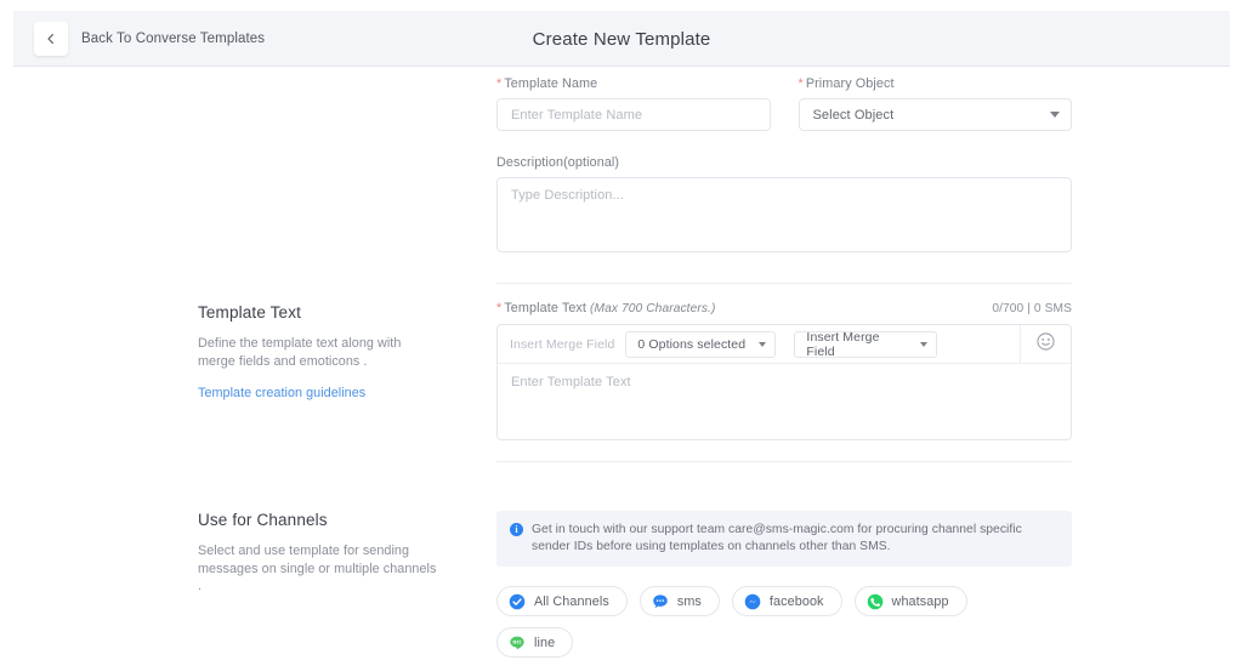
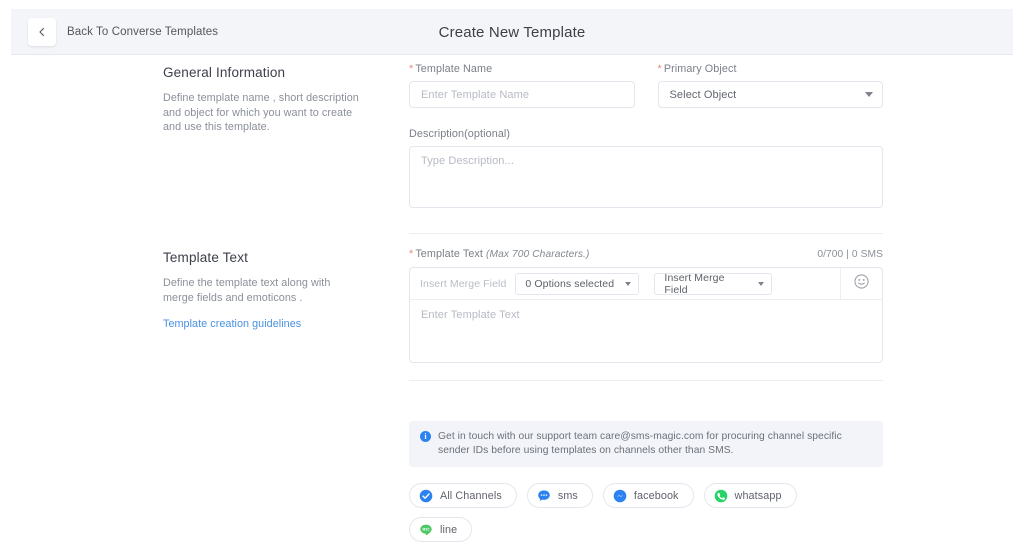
  Back To Converse Templates
  Create New Template
+ General Information
+ Define template name , short description and object for which you want to create and use this template.
  * Template Name
  Enter Template Name
  * Primary Object
  Select Object
  Description(optional)
  Type Description...
  Template Text
  Define the template text along with merge fields and emoticons .
  Template creation guidelines
  * Template Text (Max 700 Characters.)
  0/700 | 0 SMS
  Insert Merge Field
  0 Options selected
  Insert Merge Field
  Enter Template Text
- Use for Channels
- Select and use template for sending messages on single or multiple channels .
  i
  Get in touch with our support team care@sms-magic.com for procuring channel specific sender IDs before using templates on channels other than SMS.
  All Channels
  sms
  facebook
  whatsapp
  line
